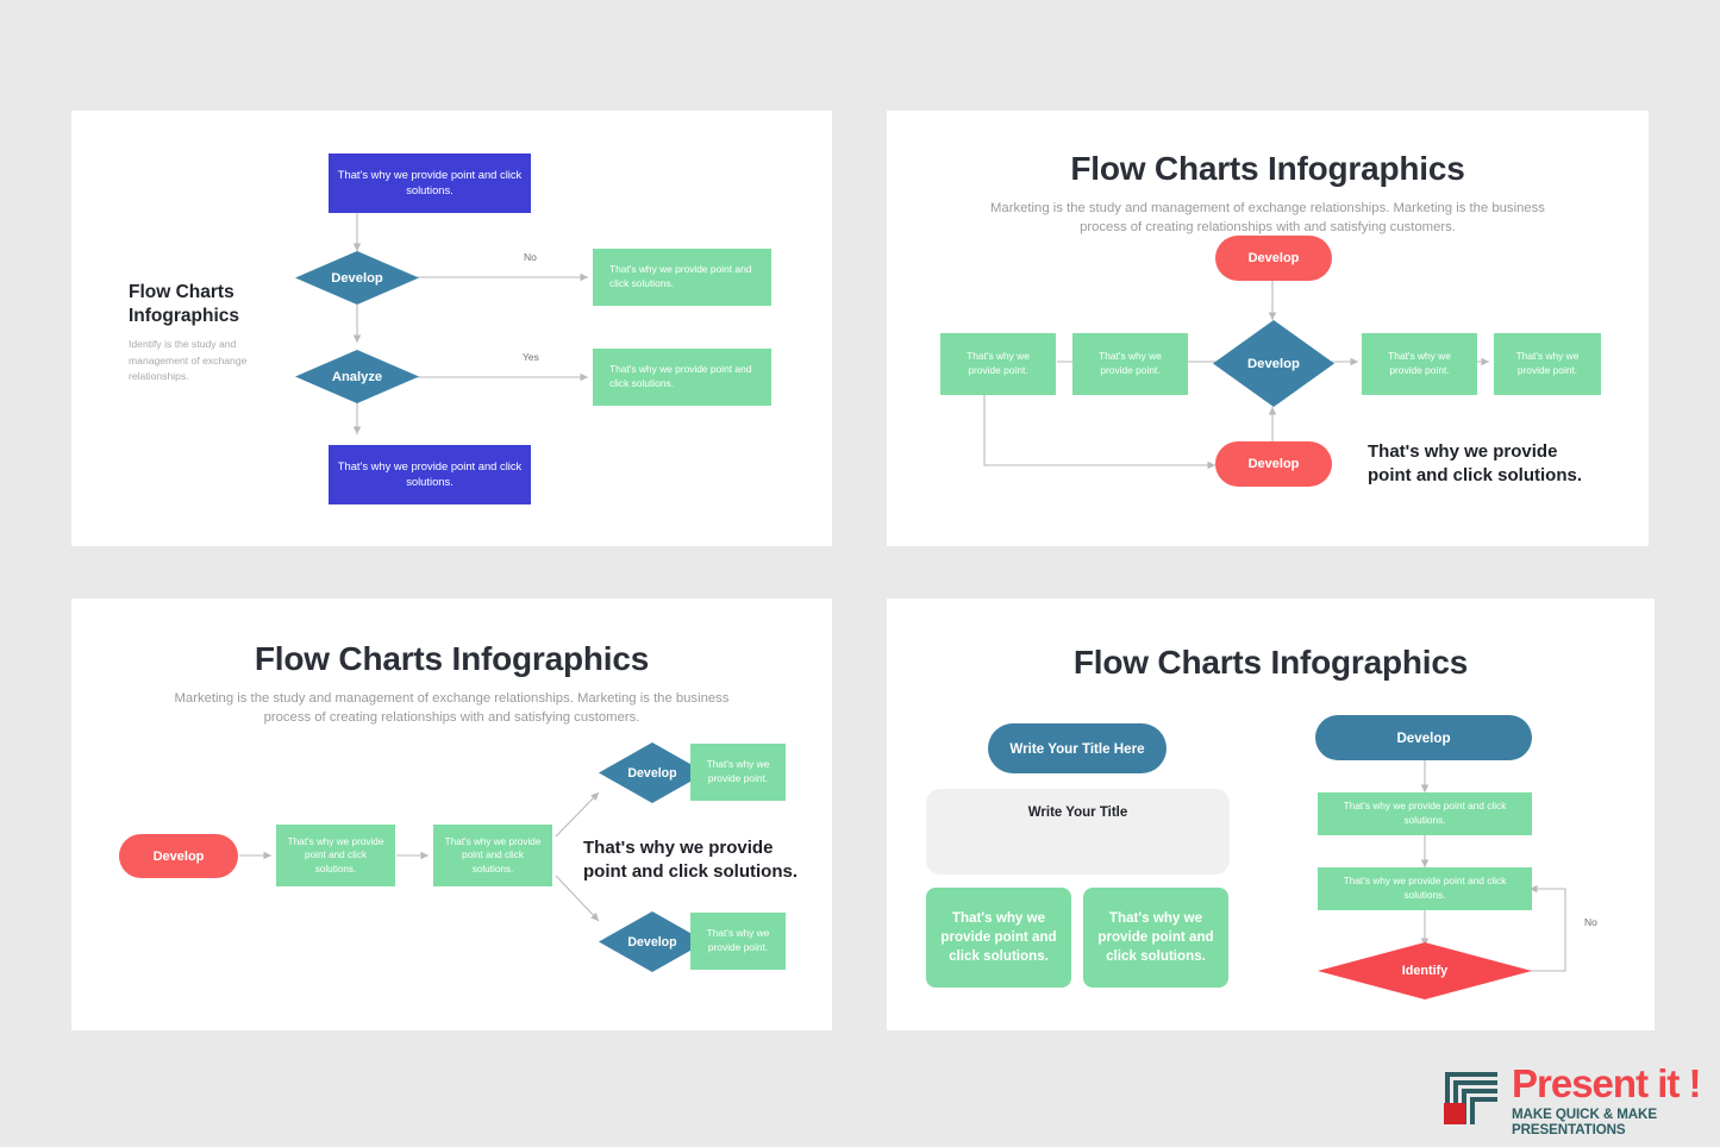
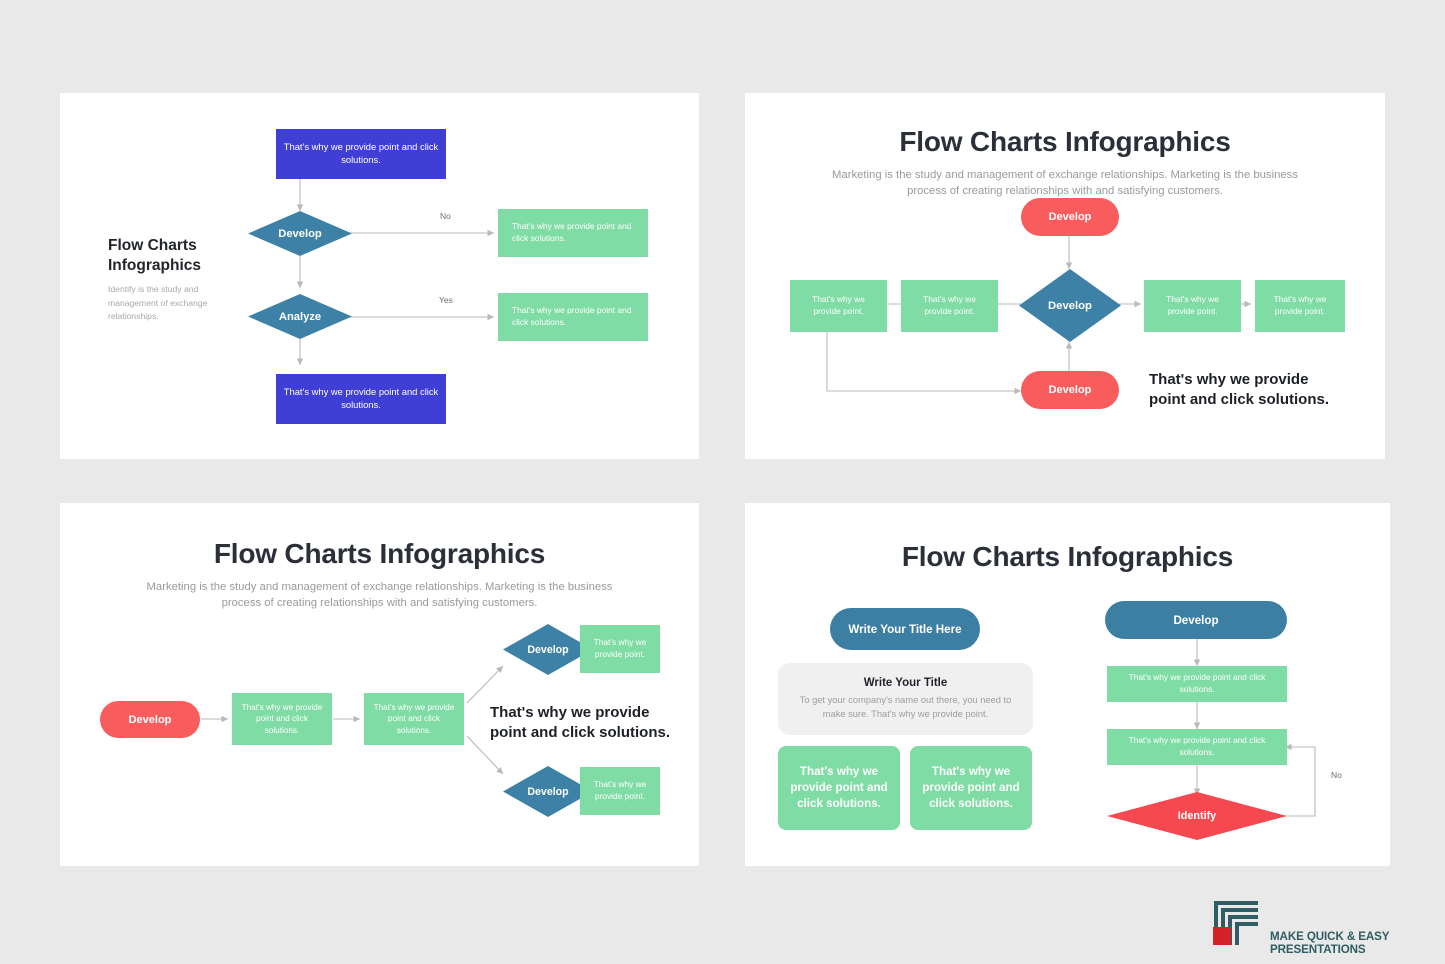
  Flow Charts
  Infographics
  Identify is the study and management of exchange relationships.
  That's why we provide point and click solutions.
  Develop
  Analyze
  No
  Yes
  That's why we provide point and click solutions.
  That's why we provide point and click solutions.
  That's why we provide point and click solutions.
  Flow Charts Infographics
  Marketing is the study and management of exchange relationships. Marketing is the business process of creating relationships with and satisfying customers.
  Develop
  That's why we provide point.
  That's why we provide point.
  Develop
  That's why we provide point.
  That's why we provide point.
  Develop
  That's why we provide point and click solutions.
  Flow Charts Infographics
  Marketing is the study and management of exchange relationships. Marketing is the business process of creating relationships with and satisfying customers.
  Develop
  That's why we provide point and click solutions.
  That's why we provide point and click solutions.
  Develop
  Develop
  That's why we provide point.
  That's why we provide point.
  That's why we provide point and click solutions.
  Flow Charts Infographics
  Write Your Title Here
  Write Your Title
+ To get your company's name out there, you need to make sure. That's why we provide point.
  That's why we provide point and click solutions.
  That's why we provide point and click solutions.
  Develop
  That's why we provide point and click solutions.
  That's why we provide point and click solutions.
  Identify
  No
- Present it !
- MAKE QUICK & MAKE PRESENTATIONS
+ MAKE QUICK & EASY PRESENTATIONS
